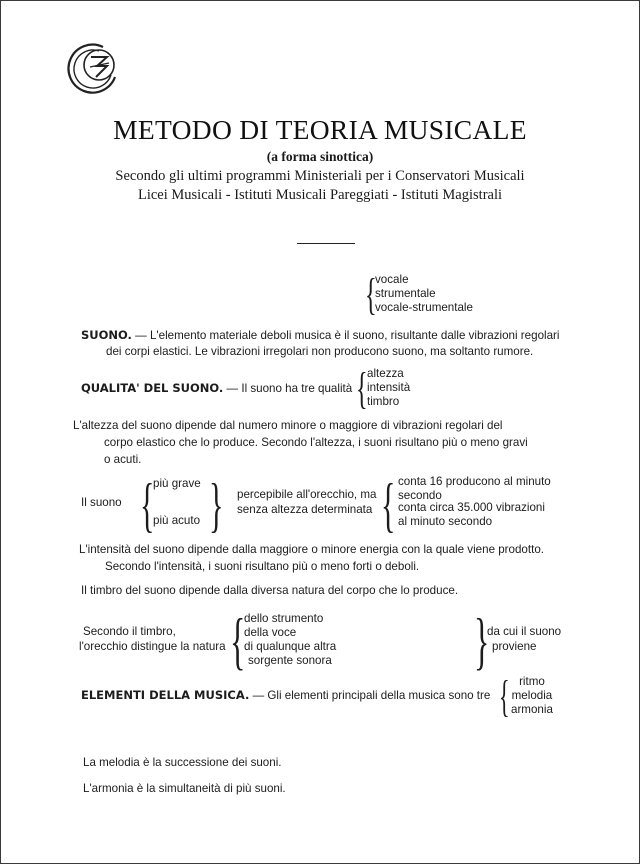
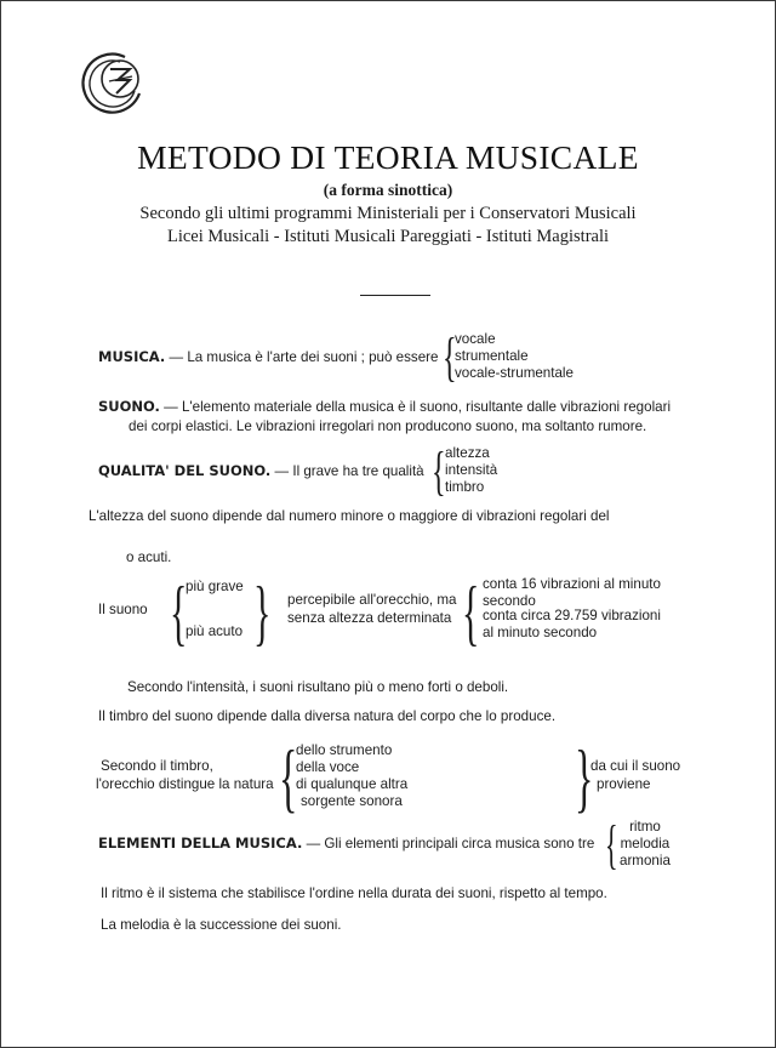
  METODO DI TEORIA MUSICALE
  (a forma sinottica)
  Secondo gli ultimi programmi Ministeriali per i Conservatori Musicali
  Licei Musicali - Istituti Musicali Pareggiati - Istituti Magistrali
+ MUSICA. — La musica è l'arte dei suoni ; può essere
  {
  vocale
  strumentale
  vocale-strumentale
- SUONO. — L'elemento materiale deboli musica è il suono, risultante dalle vibrazioni regolari
+ SUONO. — L'elemento materiale della musica è il suono, risultante dalle vibrazioni regolari
  dei corpi elastici. Le vibrazioni irregolari non producono suono, ma soltanto rumore.
- QUALITA' DEL SUONO. — Il suono ha tre qualità
+ QUALITA' DEL SUONO. — Il grave ha tre qualità
  {
  altezza
  intensità
  timbro
  L'altezza del suono dipende dal numero minore o maggiore di vibrazioni regolari del
- corpo elastico che lo produce. Secondo l'altezza, i suoni risultano più o meno gravi
  o acuti.
  Il suono
  {
  più grave
  più acuto
  }
  percepibile all'orecchio, ma
  senza altezza determinata
  {
- conta 16 producono al minuto
+ conta 16 vibrazioni al minuto
  secondo
- conta circa 35.000 vibrazioni
+ conta circa 29.759 vibrazioni
  al minuto secondo
- L'intensità del suono dipende dalla maggiore o minore energia con la quale viene prodotto.
  Secondo l'intensità, i suoni risultano più o meno forti o deboli.
  Il timbro del suono dipende dalla diversa natura del corpo che lo produce.
  Secondo il timbro,
  l'orecchio distingue la natura
  {
  dello strumento
  della voce
  di qualunque altra
  sorgente sonora
  }
  da cui il suono
  proviene
- ELEMENTI DELLA MUSICA. — Gli elementi principali della musica sono tre
+ ELEMENTI DELLA MUSICA. — Gli elementi principali circa musica sono tre
  {
  ritmo
  melodia
  armonia
+ Il ritmo è il sistema che stabilisce l'ordine nella durata dei suoni, rispetto al tempo.
  La melodia è la successione dei suoni.
- L'armonia è la simultaneità di più suoni.
